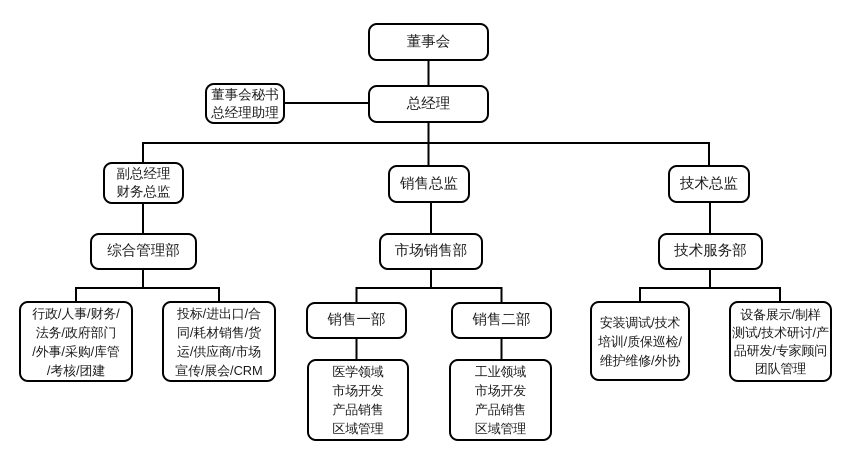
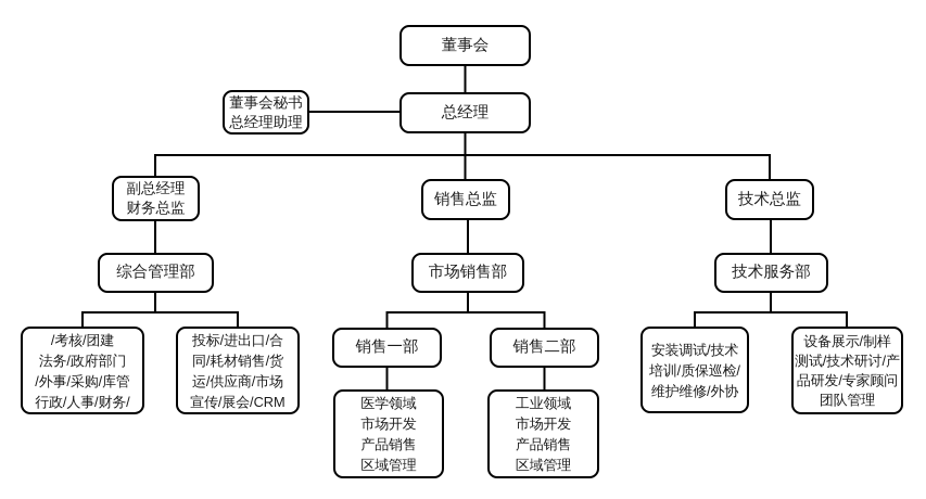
  董事会
  总经理
  董事会秘书
  总经理助理
  副总经理
  财务总监
  销售总监
  技术总监
  综合管理部
  市场销售部
  技术服务部
- 行政/人事/财务/
+ /考核/团建
  法务/政府部门
  /外事/采购/库管
- /考核/团建
+ 行政/人事/财务/
  投标/进出口/合
  同/耗材销售/货
  运/供应商/市场
  宣传/展会/CRM
  销售一部
  销售二部
  医学领域
  市场开发
  产品销售
  区域管理
  工业领域
  市场开发
  产品销售
  区域管理
  安装调试/技术
  培训/质保巡检/
  维护维修/外协
  设备展示/制样
  测试/技术研讨/产
  品研发/专家顾问
  团队管理
